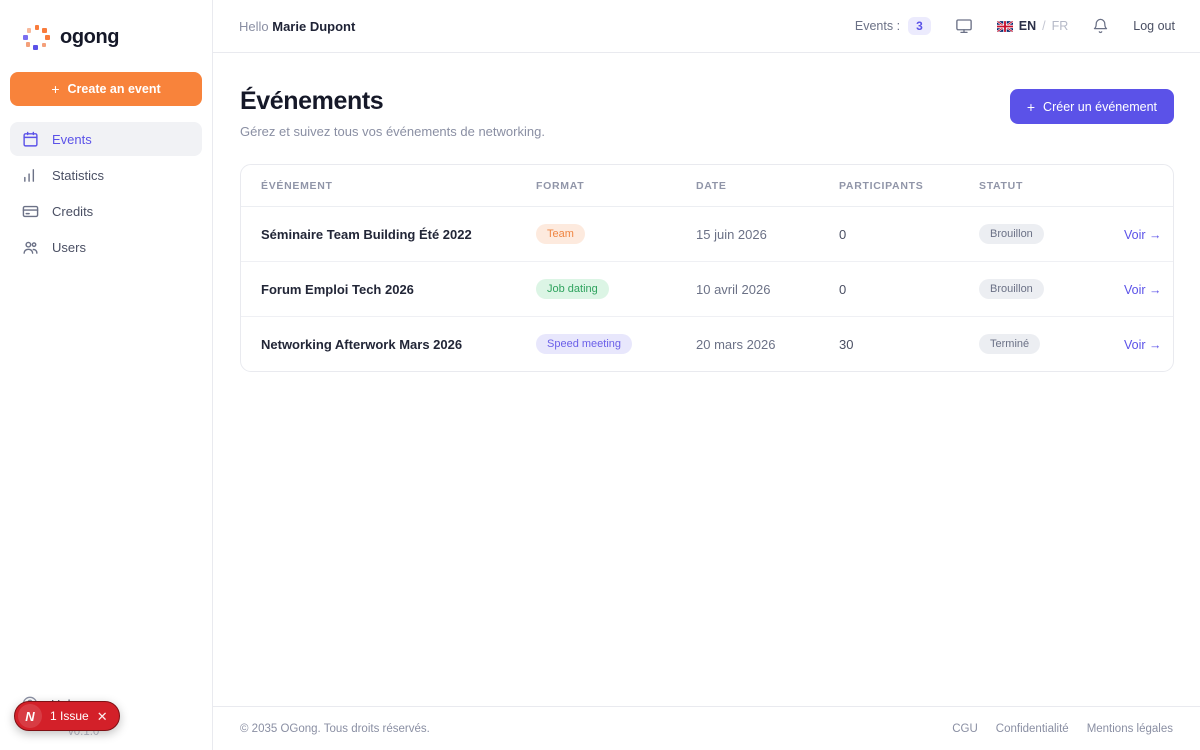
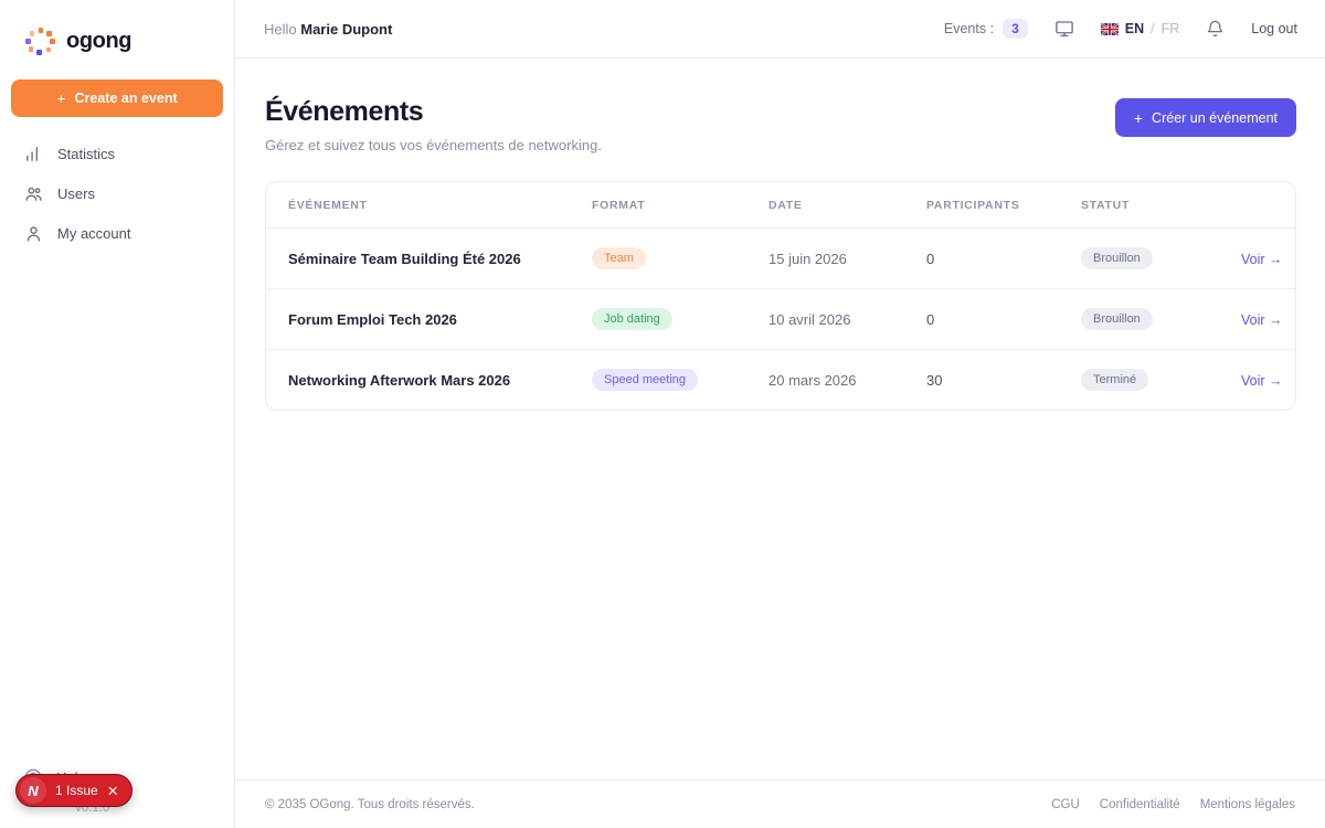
  ogong
  +
  Create an event
- Events
  Statistics
- Credits
  Users
+ My account
  v0.1.0
  N
  1 Issue
  ✕
  Hello Marie Dupont
  Events :
  3
  EN
  /
  FR
  Log out
  Événements
  Gérez et suivez tous vos événements de networking.
  +
  Créer un événement
  ÉVÉNEMENT	FORMAT	DATE	PARTICIPANTS	STATUT
- Séminaire Team Building Été 2022	Team	15 juin 2026	0	Brouillon	Voir →
+ Séminaire Team Building Été 2026	Team	15 juin 2026	0	Brouillon	Voir →
  Forum Emploi Tech 2026	Job dating	10 avril 2026	0	Brouillon	Voir →
  Networking Afterwork Mars 2026	Speed meeting	20 mars 2026	30	Terminé	Voir →
  © 2035 OGong. Tous droits réservés.
  CGU
  Confidentialité
  Mentions légales
